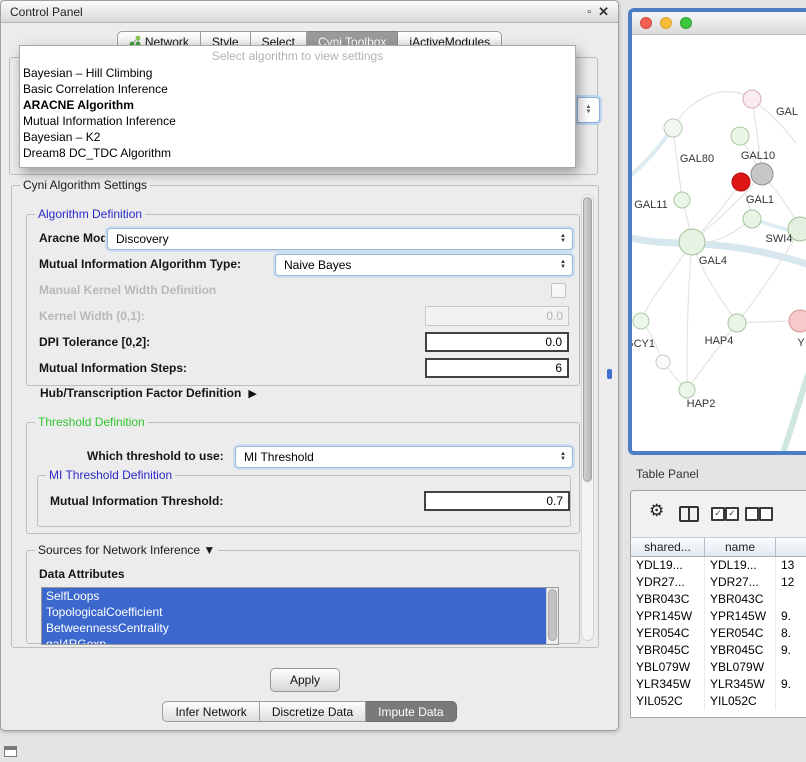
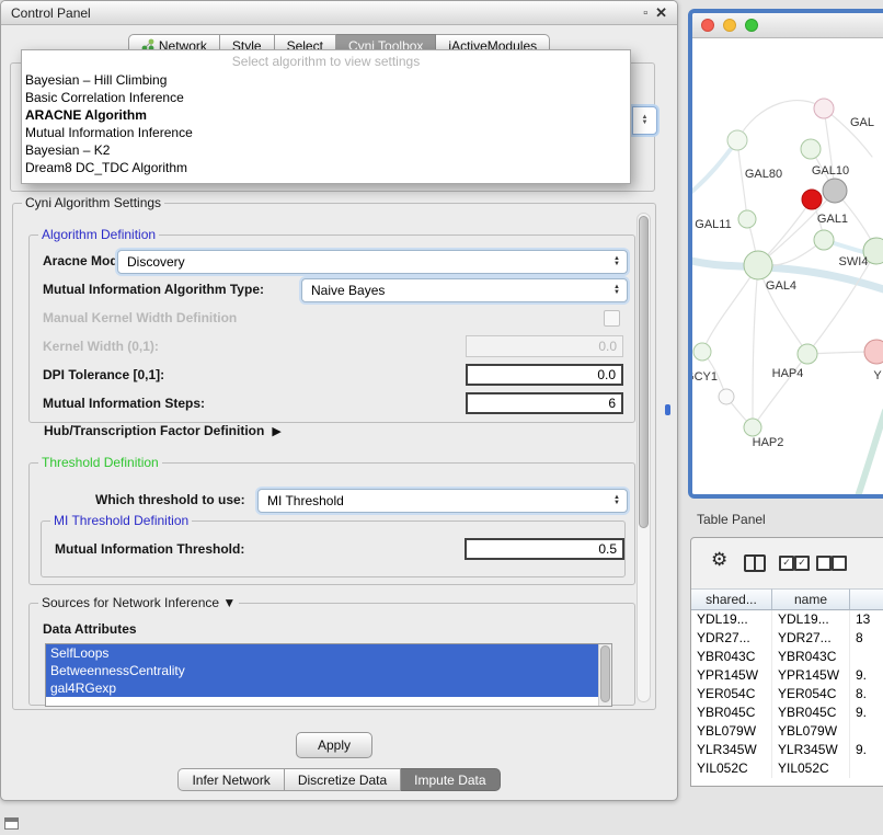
  Control Panel
  ▫
  ✕
  Network
  Style
  Select
  Cyni Toolbox
  jActiveModules
  Select algorithm to view settings
  Bayesian – Hill Climbing
  Basic Correlation Inference
  ARACNE Algorithm
  Mutual Information Inference
  Bayesian – K2
  Dream8 DC_TDC Algorithm
  Cyni Algorithm Settings
  Algorithm Definition
  Aracne Mod
  Discovery
  Mutual Information Algorithm Type:
  Naive Bayes
  Manual Kernel Width Definition
  Kernel Width (0,1):
  0.0
- DPI Tolerance [0,2]:
+ DPI Tolerance [0,1]:
  0.0
  Mutual Information Steps:
  6
  Hub/Transcription Factor Definition
  ▶
  Threshold Definition
  Which threshold to use:
  MI Threshold
  MI Threshold Definition
  Mutual Information Threshold:
- 0.7
+ 0.5
  Sources for Network Inference ▼
  Data Attributes
  SelfLoops
- TopologicalCoefficient
  BetweennessCentrality
  gal4RGexp
  Apply
  Infer Network
  Discretize Data
  Impute Data
  GAL
  GAL80
  GAL10
  GAL11
  GAL1
  SWI4
  GAL4
  CY1
  HAP4
  HAP2
  Y
  Table Panel
  ⚙
  ✓
  ✓
  shared...
  name
  YDL19...
  YDL19...
  13
  YDR27...
  YDR27...
- 12
+ 8
  YBR043C
  YBR043C
  YPR145W
  YPR145W
  9.
  YER054C
  YER054C
  8.
  YBR045C
  YBR045C
  9.
  YBL079W
  YBL079W
  YLR345W
  YLR345W
  9.
  YIL052C
  YIL052C
